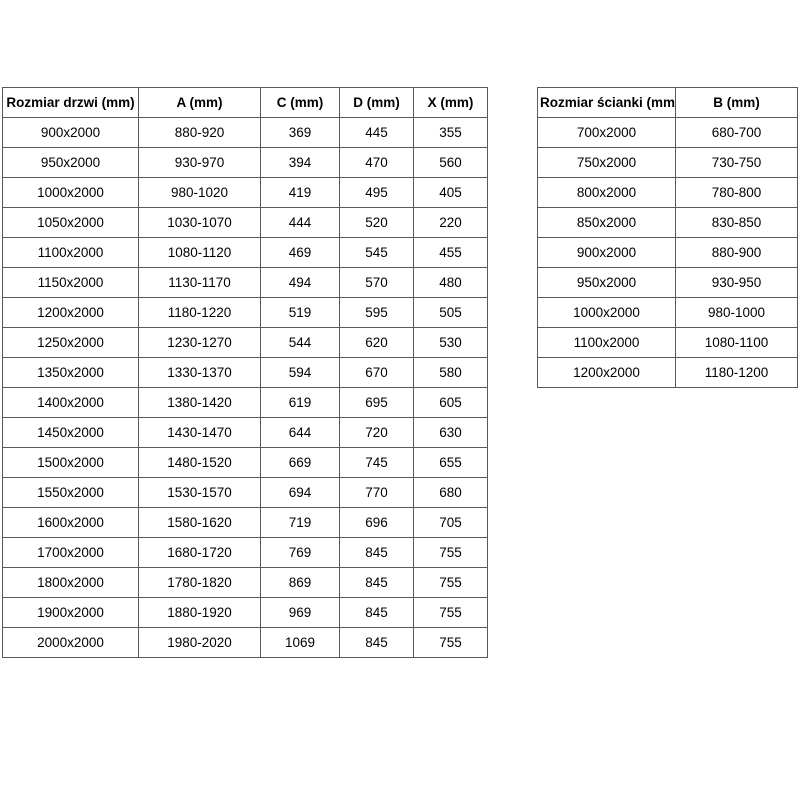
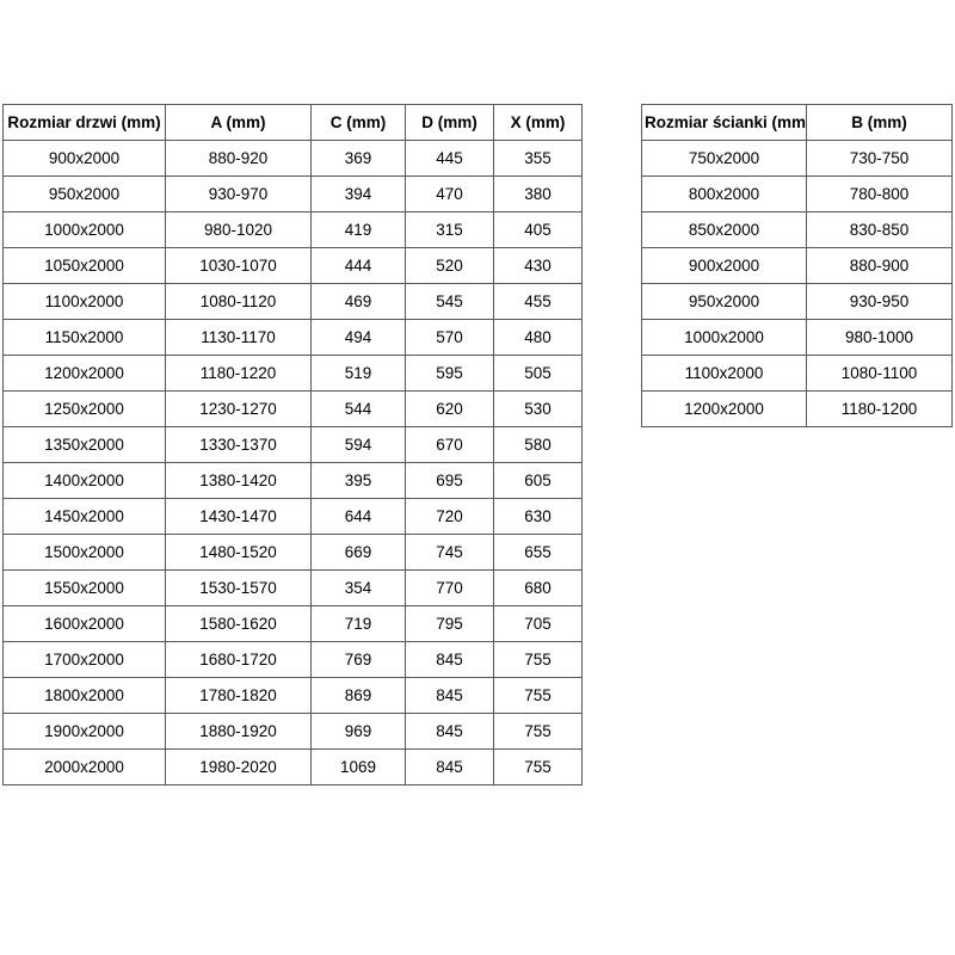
  Rozmiar drzwi (mm)	A (mm)	C (mm)	D (mm)	X (mm)
  900x2000	880-920	369	445	355
- 950x2000	930-970	394	470	560
+ 950x2000	930-970	394	470	380
- 1000x2000	980-1020	419	495	405
+ 1000x2000	980-1020	419	315	405
- 1050x2000	1030-1070	444	520	220
+ 1050x2000	1030-1070	444	520	430
  1100x2000	1080-1120	469	545	455
  1150x2000	1130-1170	494	570	480
  1200x2000	1180-1220	519	595	505
  1250x2000	1230-1270	544	620	530
  1350x2000	1330-1370	594	670	580
- 1400x2000	1380-1420	619	695	605
+ 1400x2000	1380-1420	395	695	605
  1450x2000	1430-1470	644	720	630
  1500x2000	1480-1520	669	745	655
- 1550x2000	1530-1570	694	770	680
+ 1550x2000	1530-1570	354	770	680
- 1600x2000	1580-1620	719	696	705
+ 1600x2000	1580-1620	719	795	705
  1700x2000	1680-1720	769	845	755
  1800x2000	1780-1820	869	845	755
  1900x2000	1880-1920	969	845	755
  2000x2000	1980-2020	1069	845	755
  Rozmiar ścianki (mm	B (mm)
- 700x2000	680-700
  750x2000	730-750
  800x2000	780-800
  850x2000	830-850
  900x2000	880-900
  950x2000	930-950
  1000x2000	980-1000
  1100x2000	1080-1100
  1200x2000	1180-1200
